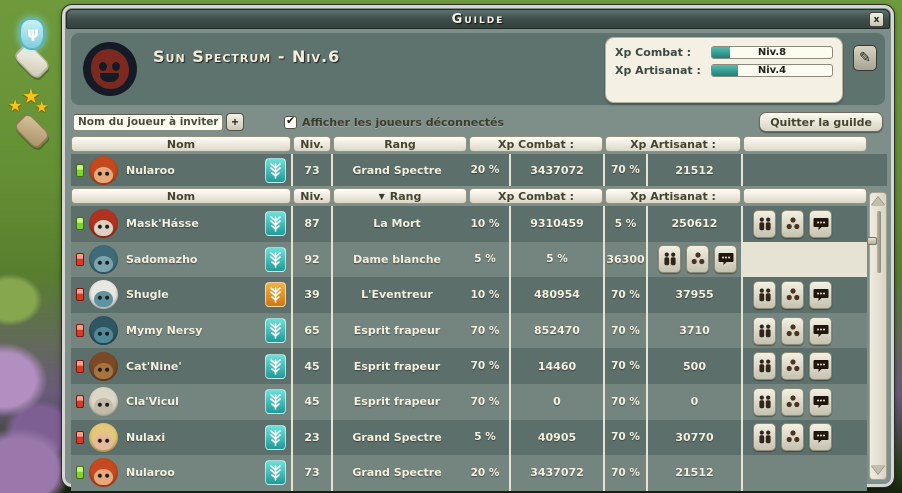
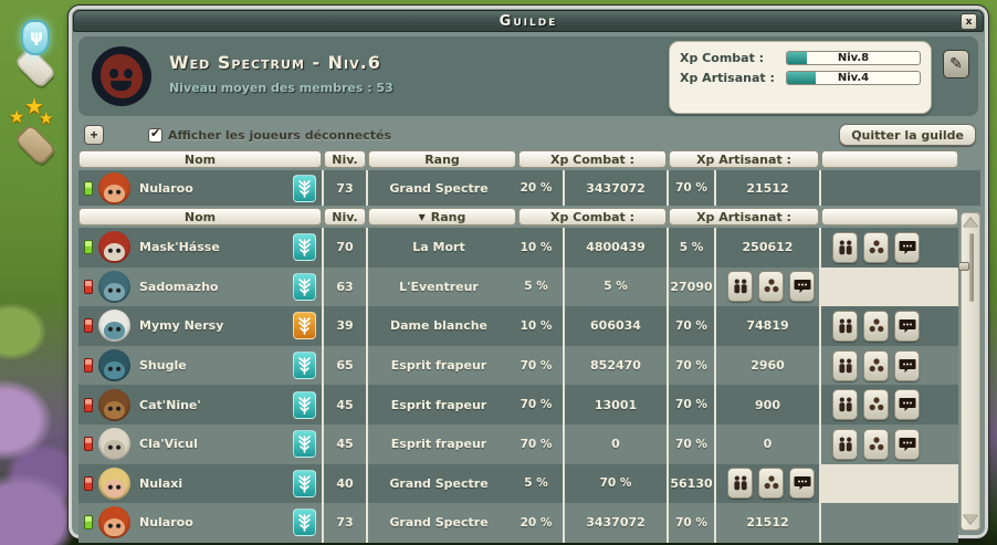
  ★
  ★
  ★
  Guilde
  x
- Sun Spectrum - Niv.6
+ Wed Spectrum - Niv.6
+ Niveau moyen des membres : 53
  Xp Combat :
  Niv.8
  Xp Artisanat :
  Niv.4
  ✎
- Nom du joueur à inviter
  +
  ✔
  Afficher les joueurs déconnectés
  Quitter la guilde
  Nom
  Niv.
  Rang
  Xp Combat :
  Xp Artisanat :
  Nularoo
  73
  Grand Spectre
  20 %
  3437072
  70 %
  21512
  Nom
  Niv.
  ▼
  Rang
  Xp Combat :
  Xp Artisanat :
  Mask'Hásse
- 87
+ 70
  La Mort
  10 %
- 9310459
+ 4800439
  5 %
  250612
  Sadomazho
- 92
+ 63
- Dame blanche
+ L'Eventreur
  5 %
  5 %
- 36300
+ 27090
- Shugle
+ Mymy Nersy
  39
- L'Eventreur
+ Dame blanche
  10 %
- 480954
+ 606034
  70 %
- 37955
+ 74819
- Mymy Nersy
+ Shugle
  65
  Esprit frapeur
  70 %
  852470
  70 %
- 3710
+ 2960
  Cat'Nine'
  45
  Esprit frapeur
  70 %
- 14460
+ 13001
  70 %
- 500
+ 900
  Cla'Vicul
  45
  Esprit frapeur
  70 %
  0
  70 %
  0
  Nulaxi
- 23
+ 40
  Grand Spectre
  5 %
- 40905
  70 %
- 30770
+ 56130
  Nularoo
  73
  Grand Spectre
  20 %
  3437072
  70 %
  21512
